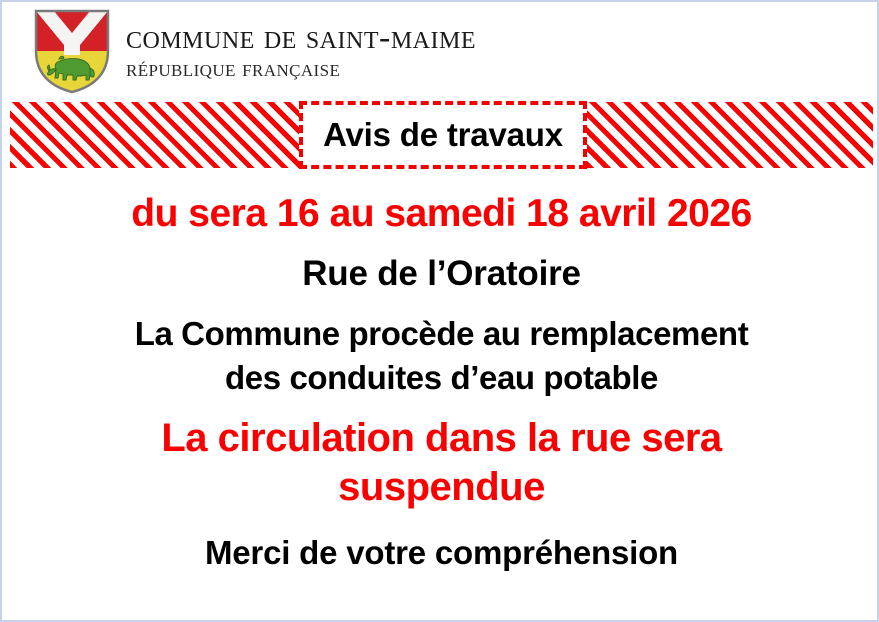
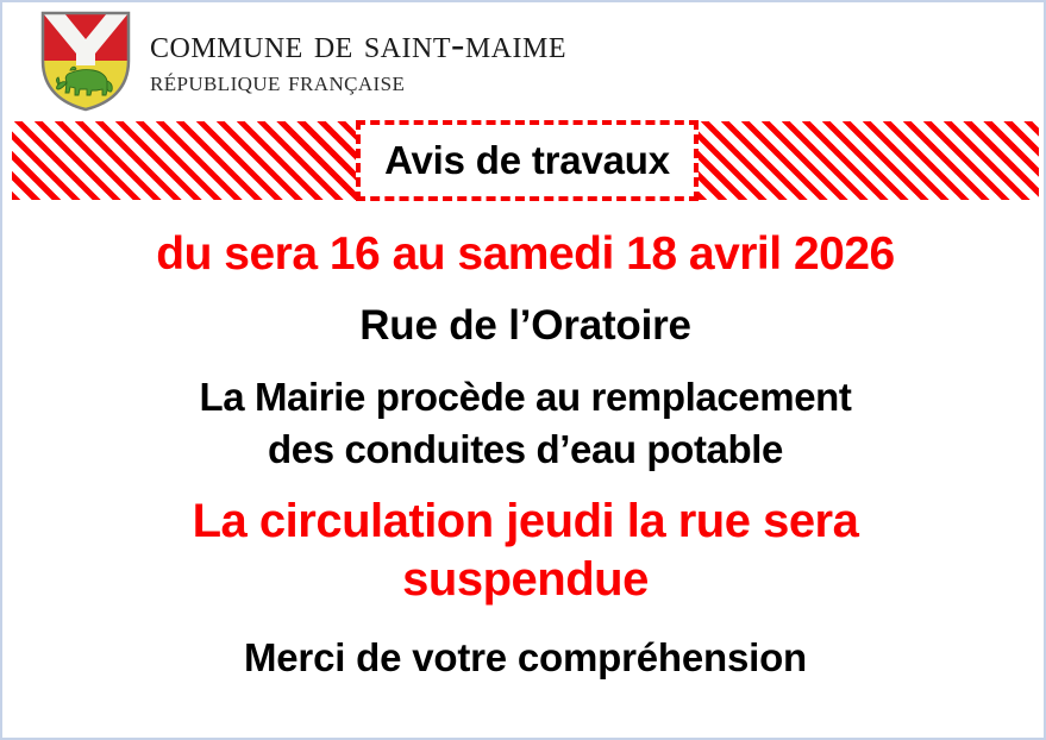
  commune de saint-maime
  république française
  Avis de travaux
  du sera 16 au samedi 18 avril 2026
  Rue de l’Oratoire
- La Commune procède au remplacement
+ La Mairie procède au remplacement
  des conduites d’eau potable
- La circulation dans la rue sera
+ La circulation jeudi la rue sera
  suspendue
  Merci de votre compréhension
